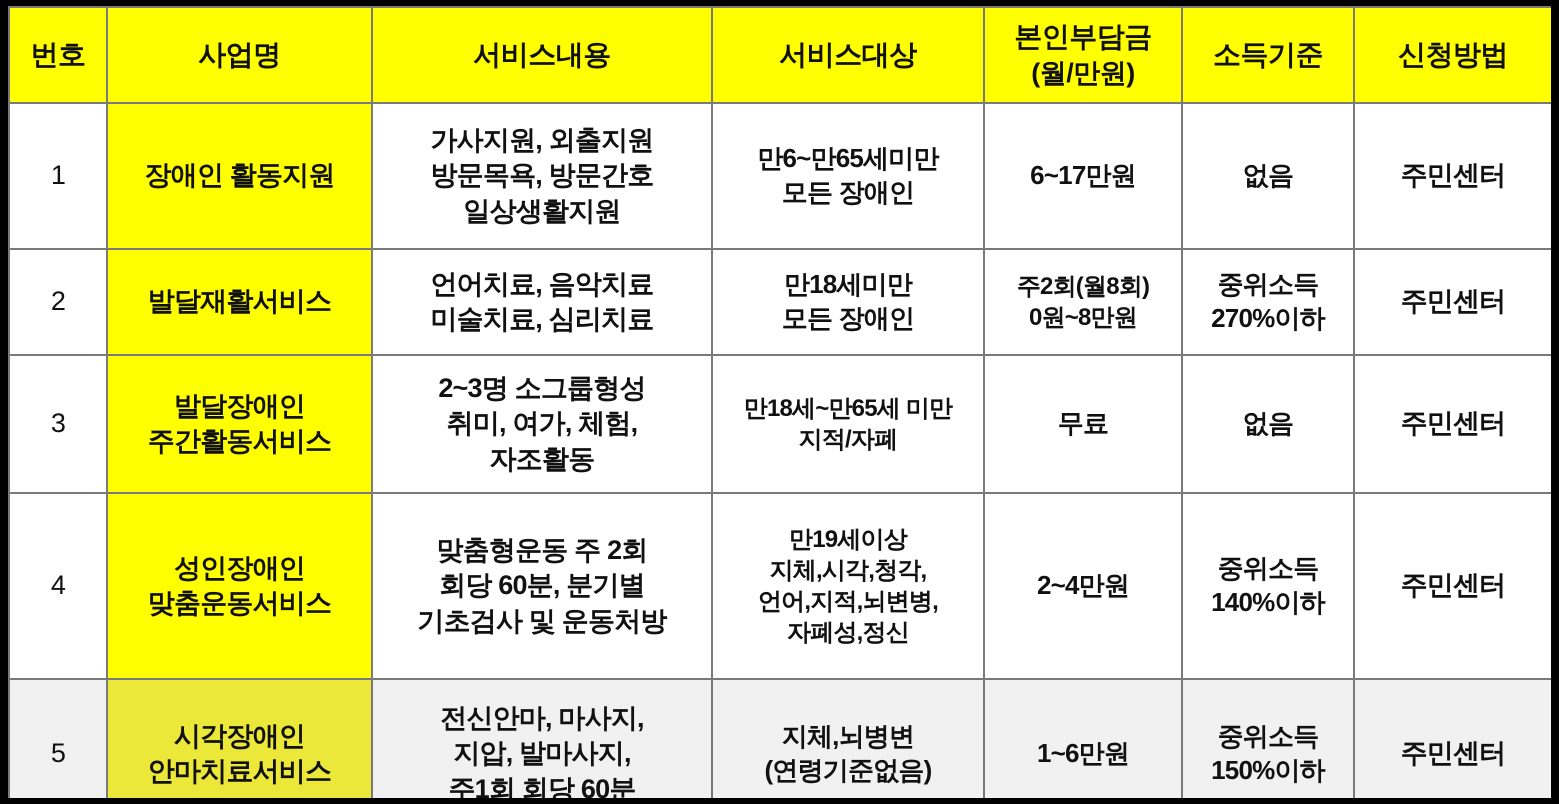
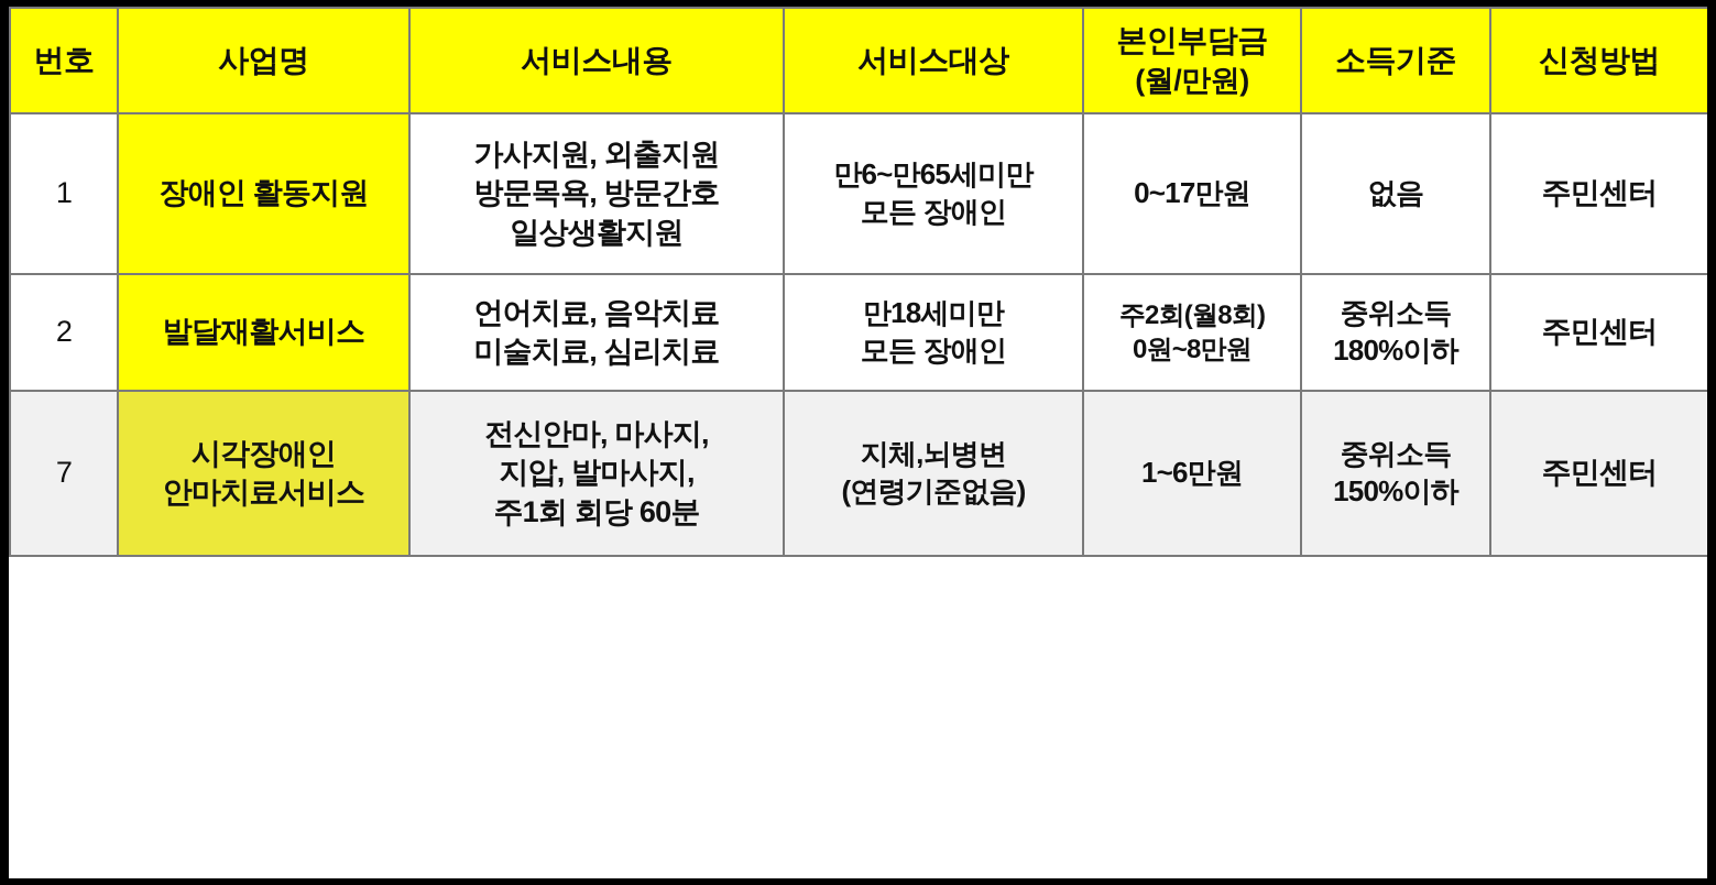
  번호	사업명	서비스내용	서비스대상	본인부담금 (월/만원)	소득기준	신청방법
- 1	장애인 활동지원	가사지원, 외출지원 방문목욕, 방문간호 일상생활지원	만6~만65세미만 모든 장애인	6~17만원	없음	주민센터
+ 1	장애인 활동지원	가사지원, 외출지원 방문목욕, 방문간호 일상생활지원	만6~만65세미만 모든 장애인	0~17만원	없음	주민센터
- 2	발달재활서비스	언어치료, 음악치료 미술치료, 심리치료	만18세미만 모든 장애인	주2회(월8회) 0원~8만원	중위소득 270%이하	주민센터
+ 2	발달재활서비스	언어치료, 음악치료 미술치료, 심리치료	만18세미만 모든 장애인	주2회(월8회) 0원~8만원	중위소득 180%이하	주민센터
- 3	발달장애인 주간활동서비스	2~3명 소그룹형성 취미, 여가, 체험, 자조활동	만18세~만65세 미만 지적/자폐	무료	없음	주민센터
- 4	성인장애인 맞춤운동서비스	맞춤형운동 주 2회 회당 60분, 분기별 기초검사 및 운동처방	만19세이상 지체,시각,청각, 언어,지적,뇌변병, 자폐성,정신	2~4만원	중위소득 140%이하	주민센터
- 5	시각장애인 안마치료서비스	전신안마, 마사지, 지압, 발마사지, 주1회 회당 60분	지체,뇌병변 (연령기준없음)	1~6만원	중위소득 150%이하	주민센터
+ 7	시각장애인 안마치료서비스	전신안마, 마사지, 지압, 발마사지, 주1회 회당 60분	지체,뇌병변 (연령기준없음)	1~6만원	중위소득 150%이하	주민센터
